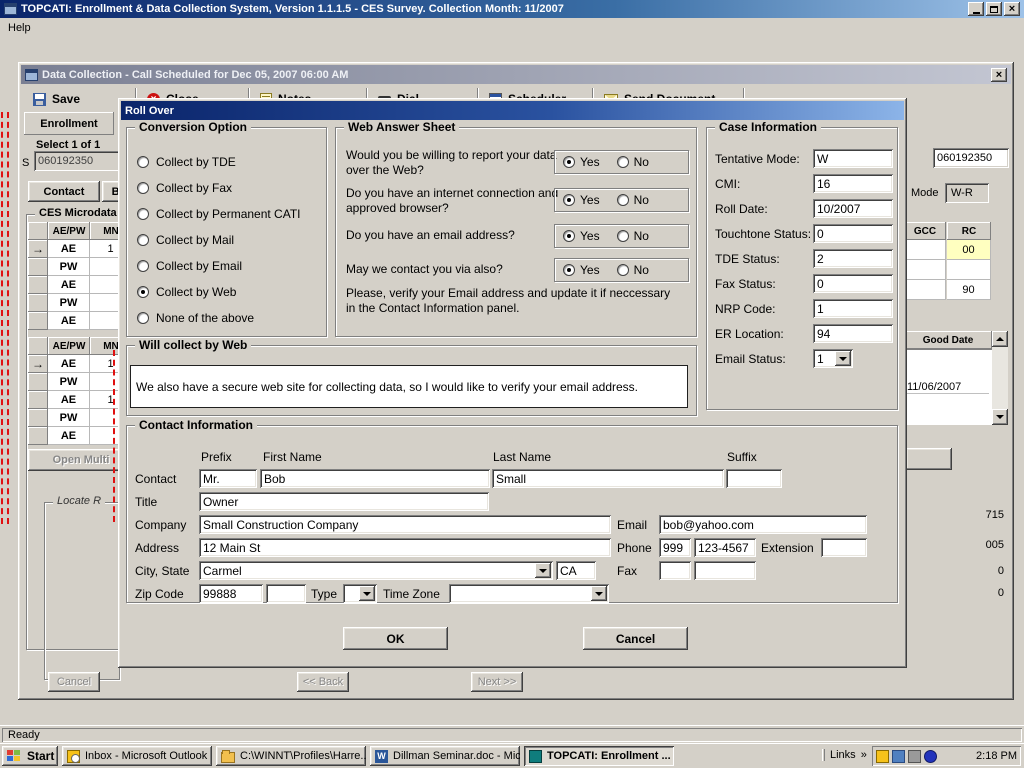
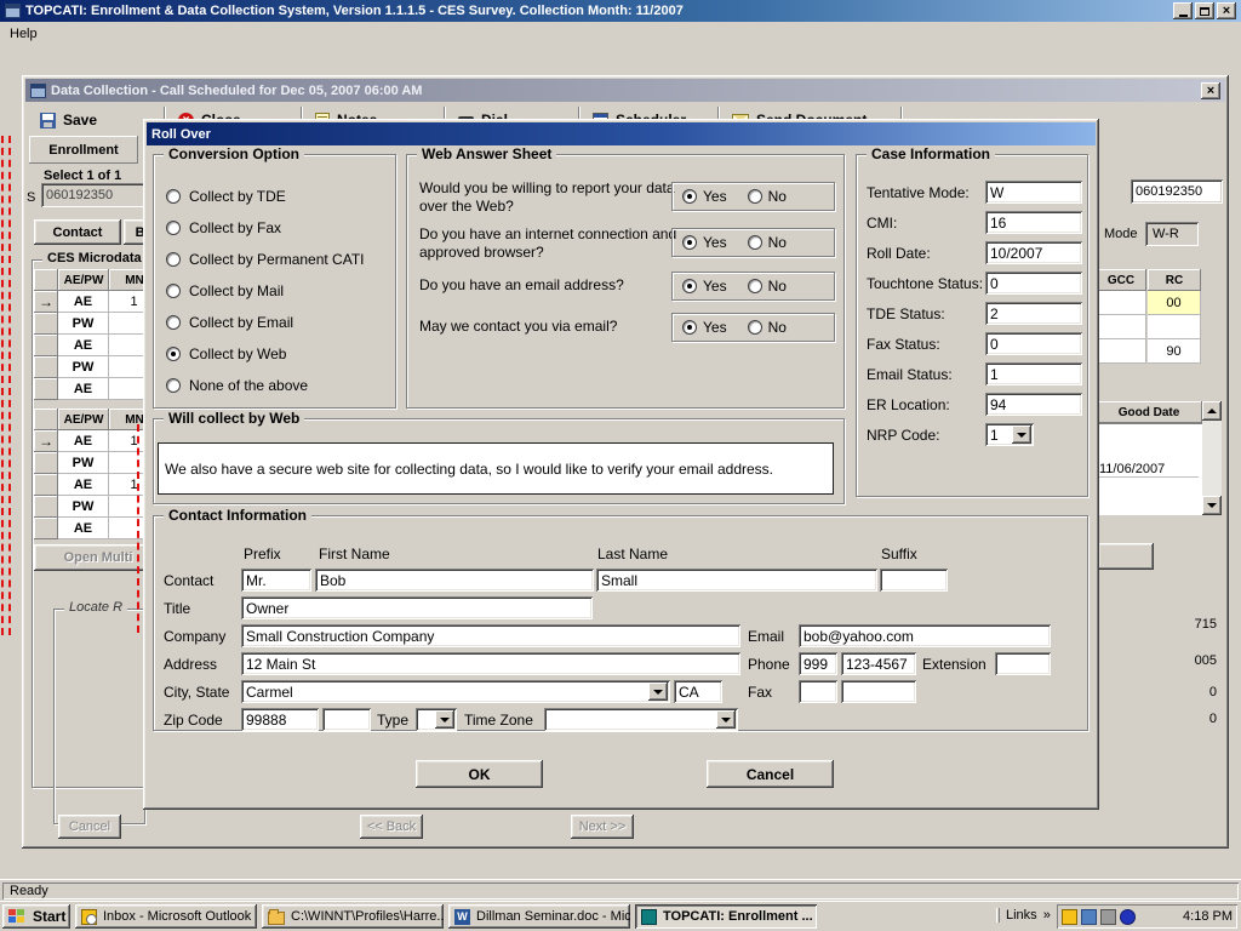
  TOPCATI: Enrollment & Data Collection System, Version 1.1.1.5 - CES Survey. Collection Month: 11/2007
  ×
  Help
  Data Collection - Call Scheduled for Dec 05, 2007 06:00 AM
  ×
  Save
  Enrollment
  Select 1 of 1
  060192350
  S
  Contact
  CES Microdata
  AE/PW
  MN
  →
  AE
  1
  PW
  AE
  PW
  AE
  AE/PW
  MN
  →
  AE
  1
  PW
  AE
  1
  PW
  AE
  Open Multi
  Locate R
  Cancel
  << Back
  Next >>
  060192350
  Mode
  W-R
  GCC
  RC
  00
  90
  Good Date
  11/06/2007
  715
  005
  0
  0
  Roll Over
  Conversion Option
  Collect by TDE
  Collect by Fax
  Collect by Permanent CATI
  Collect by Mail
  Collect by Email
  Collect by Web
  None of the above
  Web Answer Sheet
  Would you be willing to report your data over the Web?
  Yes
  No
  Do you have an internet connection and approved browser?
  Yes
  No
  Do you have an email address?
  Yes
  No
- May we contact you via also?
+ May we contact you via email?
  Yes
  No
- Please, verify your Email address and update it if neccessary in the Contact Information panel.
  Case Information
  Tentative Mode:
  W
  CMI:
  16
  Roll Date:
  10/2007
  Touchtone Status:
  0
  TDE Status:
  2
  Fax Status:
  0
- NRP Code:
+ Email Status:
  1
  ER Location:
  94
- Email Status:
+ NRP Code:
  1
  Will collect by Web
  We also have a secure web site for collecting data, so I would like to verify your email address.
  Contact Information
  Prefix
  First Name
  Last Name
  Suffix
  Contact
  Mr.
  Bob
  Small
  Title
  Owner
  Company
  Small Construction Company
  Email
  bob@yahoo.com
  Address
  12 Main St
  Phone
  999
  123-4567
  Extension
  City, State
  Carmel
  CA
  Fax
  Zip Code
  99888
  Type
  Time Zone
  OK
  Cancel
  Ready
  Start
  Inbox - Microsoft Outlook
  C:\WINNT\Profiles\Harre..
  W
  Dillman Seminar.doc - Mic
  TOPCATI: Enrollment ...
  Links
  »
- 2:18 PM
+ 4:18 PM
